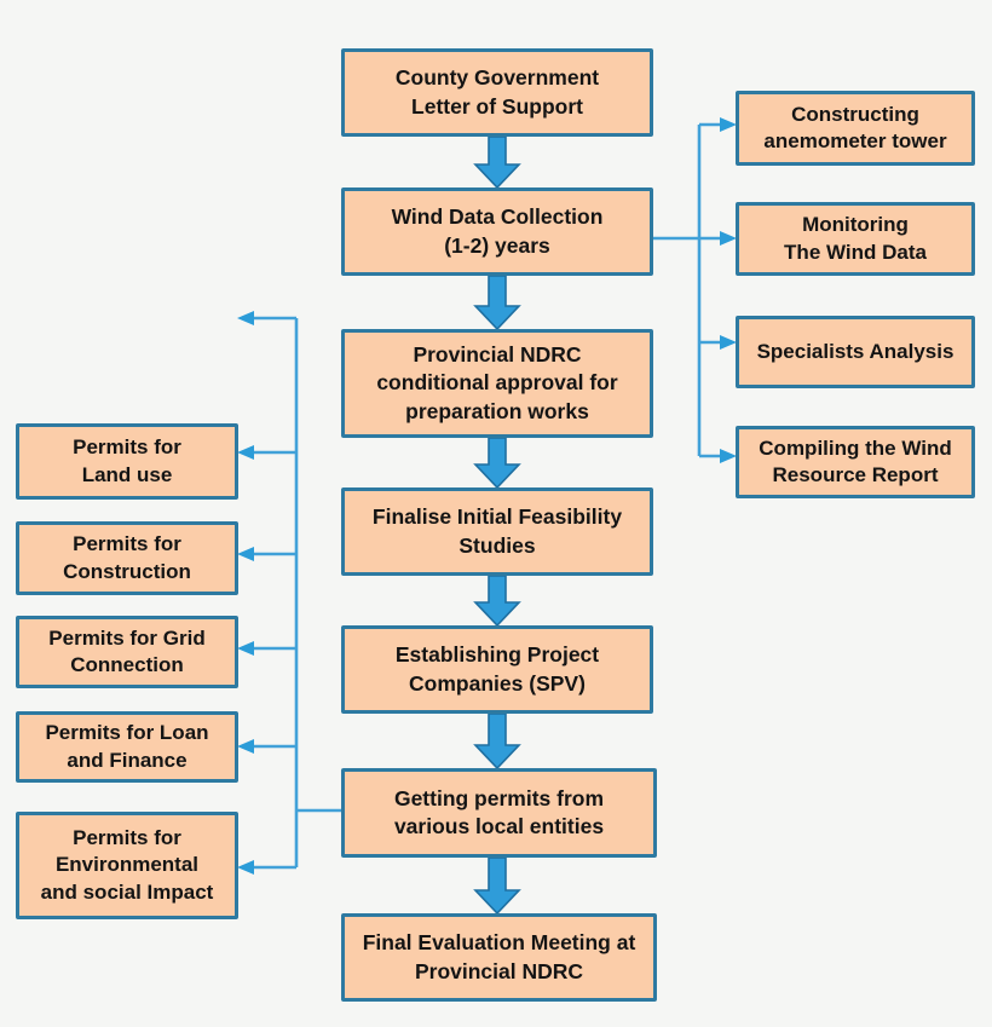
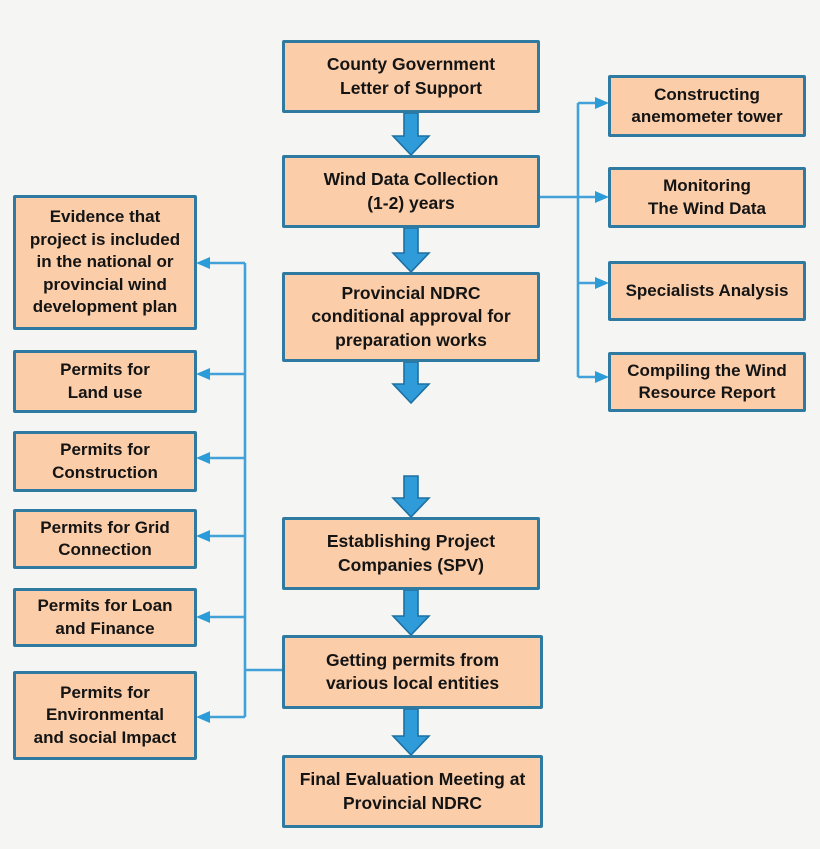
  County Government
  Letter of Support
  Wind Data Collection
  (1-2) years
  Provincial NDRC
  conditional approval for
  preparation works
- Finalise Initial Feasibility
- Studies
  Establishing Project
  Companies (SPV)
  Getting permits from
  various local entities
  Final Evaluation Meeting at
  Provincial NDRC
+ Evidence that
+ project is included
+ in the national or
+ provincial wind
+ development plan
  Permits for
  Land use
  Permits for
  Construction
  Permits for Grid
  Connection
  Permits for Loan
  and Finance
  Permits for
  Environmental
  and social Impact
  Constructing
  anemometer tower
  Monitoring
  The Wind Data
  Specialists Analysis
  Compiling the Wind
  Resource Report
